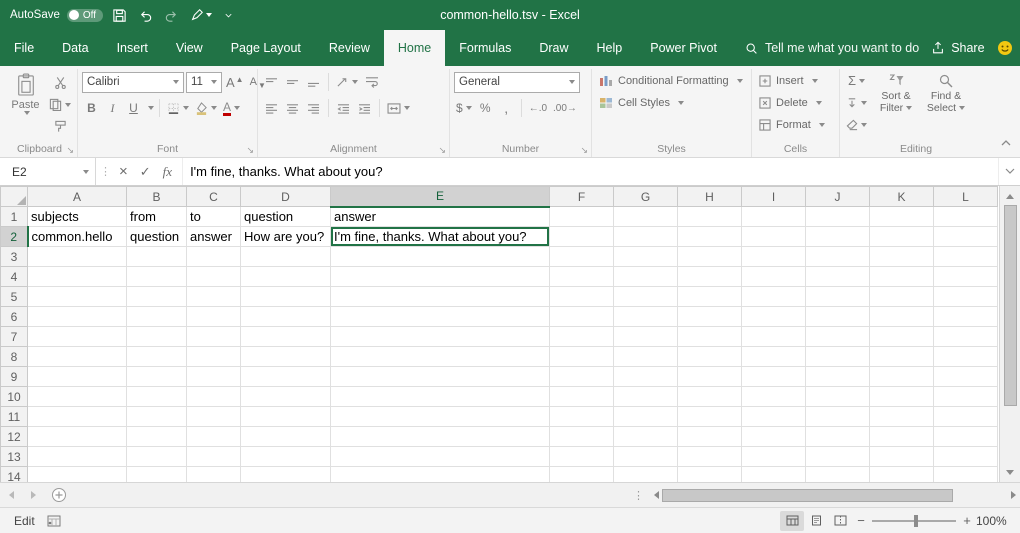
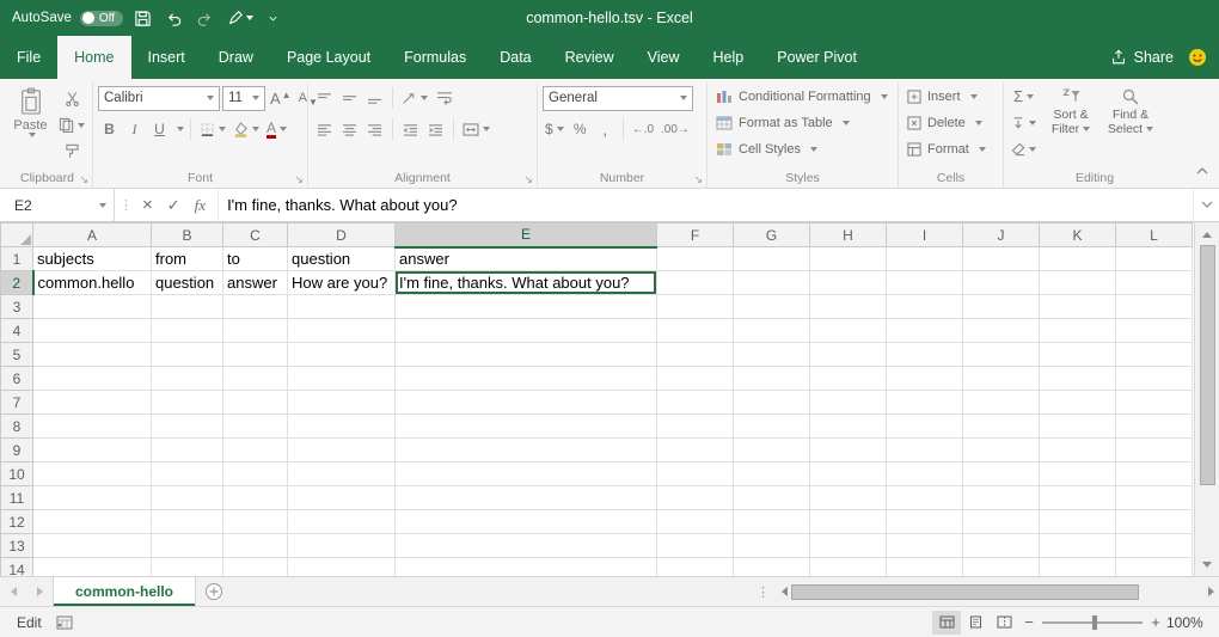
  common-hello.tsv - Excel
  AutoSave
  Off
  File
- Data
+ Home
  Insert
- View
+ Draw
  Page Layout
- Review
+ Formulas
- Home
+ Data
- Formulas
+ Review
- Draw
+ View
  Help
  Power Pivot
- Tell me what you want to do
  Share
  Paste
  Clipboard
  ↘
  Calibri
  11
  A
  ▲
  A
  ▼
  B
  I
  U
  A
  Font
  ↘
  Alignment
  ↘
  General
  $
  %
  ,
  ←.0
  .00→
  Number
  ↘
  Conditional Formatting
+ Format as Table
  Cell Styles
  Styles
  Insert
  Delete
  Format
  Cells
  Σ
  Sort &
  Filter
  Find &
  Select
  Editing
  E2
  ⋮
  ×
  ✓
  fx
  I'm fine, thanks. What about you?
  	A	B	C	D	E	F	G	H	I	J	K	L
  1	subjects	from	to	question	answer
  2	common.hello	question	answer	How are you?	I'm fine, thanks. What about you?
  3
  4
  5
  6
  7
  8
  9
  10
  11
  12
  13
  14
+ common-hello
  ⋮
  Edit
  −
  +
  100%
